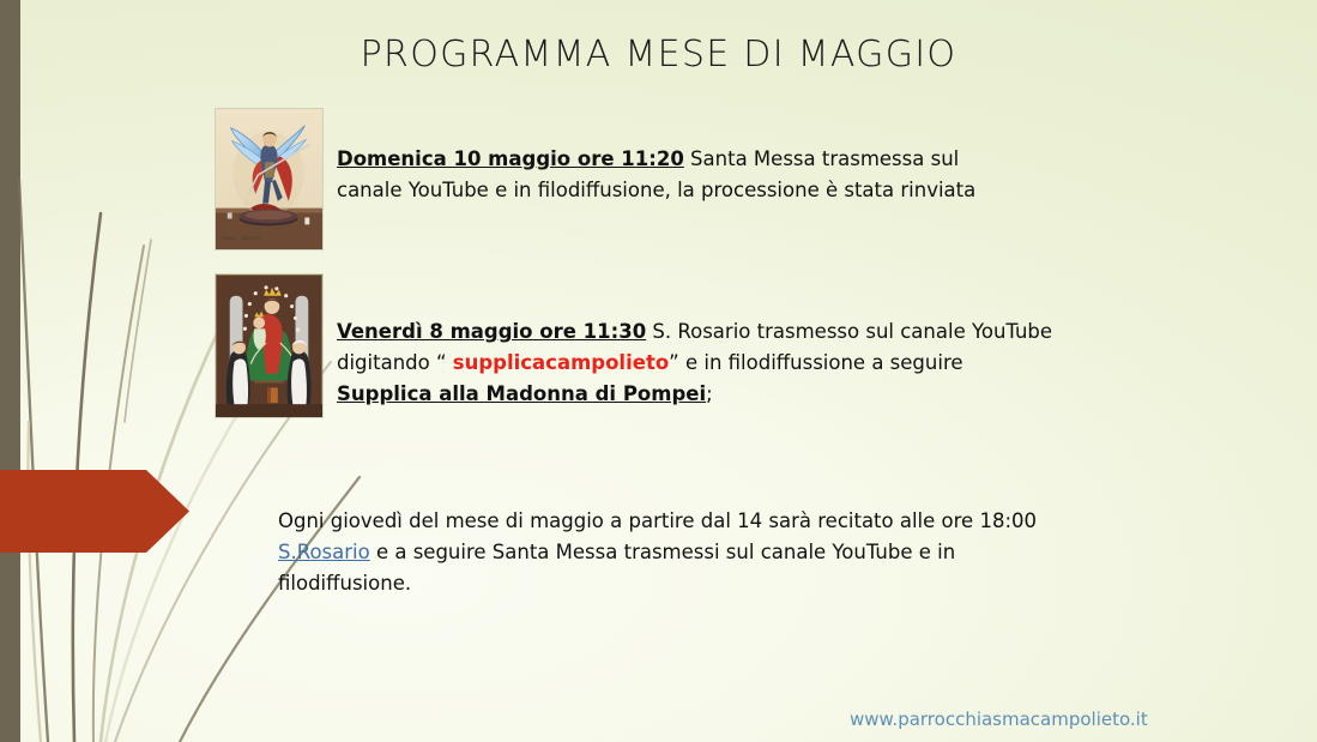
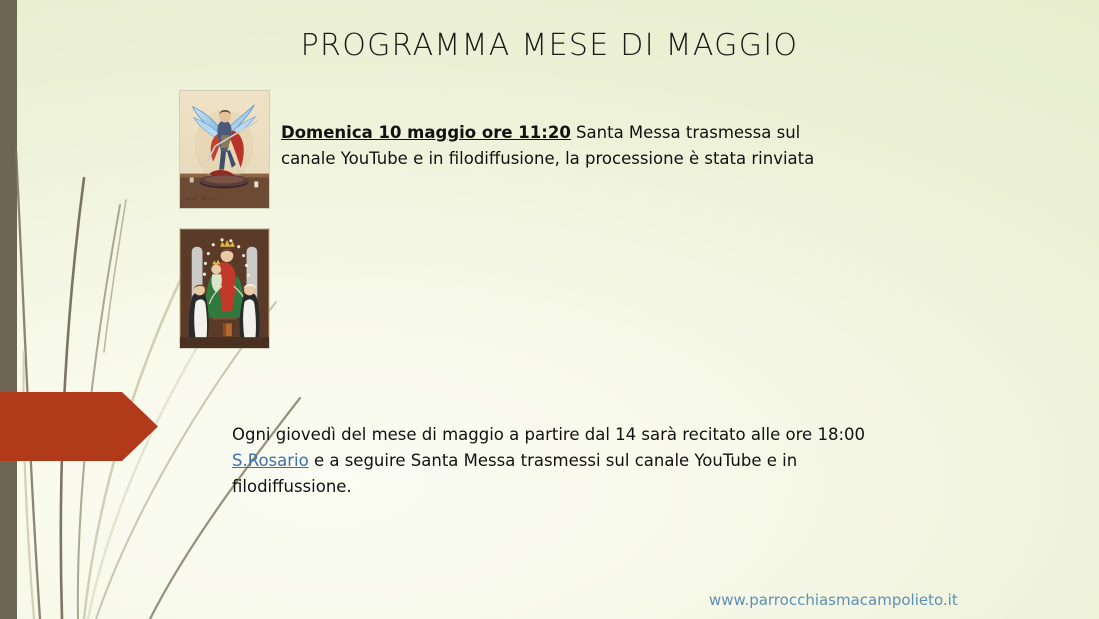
  PROGRAMMA MESE DI MAGGIO
  Domenica 10 maggio ore 11:20 Santa Messa trasmessa sul canale YouTube e in filodiffusione, la processione è stata rinviata
- Venerdì 8 maggio ore 11:30 S. Rosario trasmesso sul canale YouTube digitando “ supplicacampolieto” e in filodiffussione a seguire Supplica alla Madonna di Pompei;
- Ogni giovedì del mese di maggio a partire dal 14 sarà recitato alle ore 18:00 S.Rosario e a seguire Santa Messa trasmessi sul canale YouTube e in filodiffusione.
+ Ogni giovedì del mese di maggio a partire dal 14 sarà recitato alle ore 18:00 S.Rosario e a seguire Santa Messa trasmessi sul canale YouTube e in filodiffussione.
  www.parrocchiasmacampolieto.it
